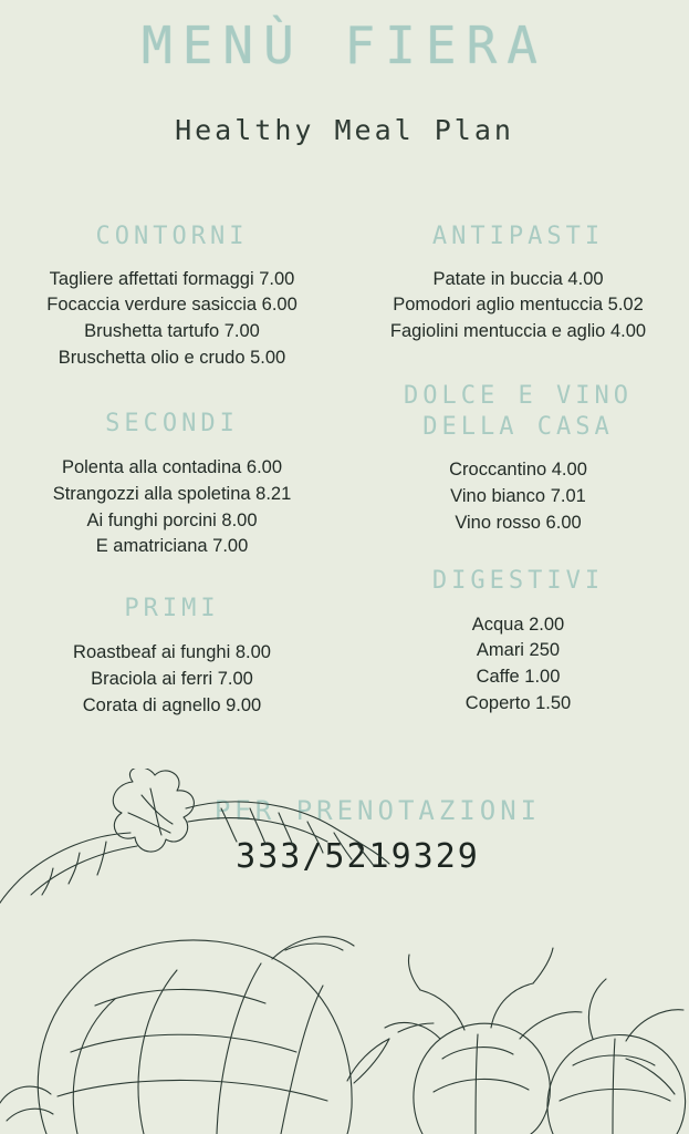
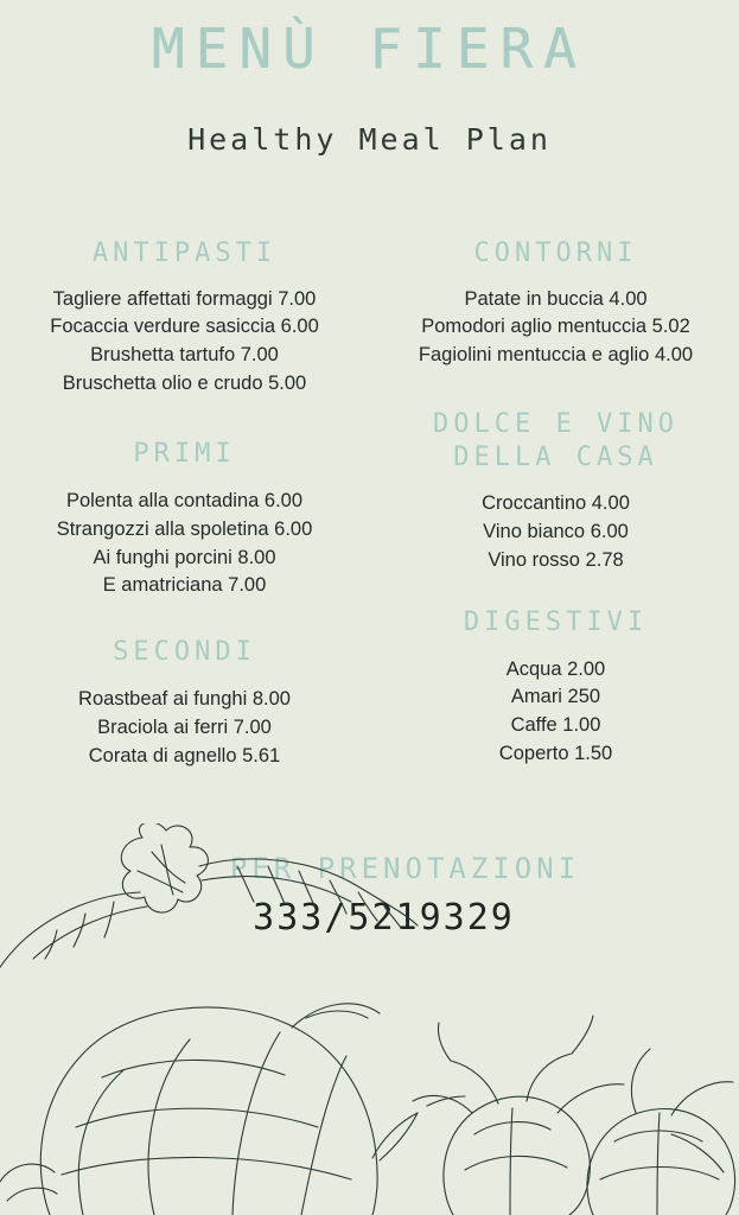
  MENÙ FIERA
  Healthy Meal Plan
- CONTORNI
+ ANTIPASTI
  Tagliere affettati formaggi 7.00
  Focaccia verdure sasiccia 6.00
  Brushetta tartufo 7.00
  Bruschetta olio e crudo 5.00
- SECONDI
+ PRIMI
  Polenta alla contadina 6.00
- Strangozzi alla spoletina 8.21
+ Strangozzi alla spoletina 6.00
  Ai funghi porcini 8.00
  E amatriciana 7.00
- PRIMI
+ SECONDI
  Roastbeaf ai funghi 8.00
  Braciola ai ferri 7.00
- Corata di agnello 9.00
+ Corata di agnello 5.61
- ANTIPASTI
+ CONTORNI
  Patate in buccia 4.00
  Pomodori aglio mentuccia 5.02
  Fagiolini mentuccia e aglio 4.00
  DOLCE E VINO DELLA CASA
  Croccantino 4.00
- Vino bianco 7.01
+ Vino bianco 6.00
- Vino rosso 6.00
+ Vino rosso 2.78
  DIGESTIVI
  Acqua 2.00
  Amari 250
  Caffe 1.00
  Coperto 1.50
  PER PRENOTAZIONI
  333/529329
